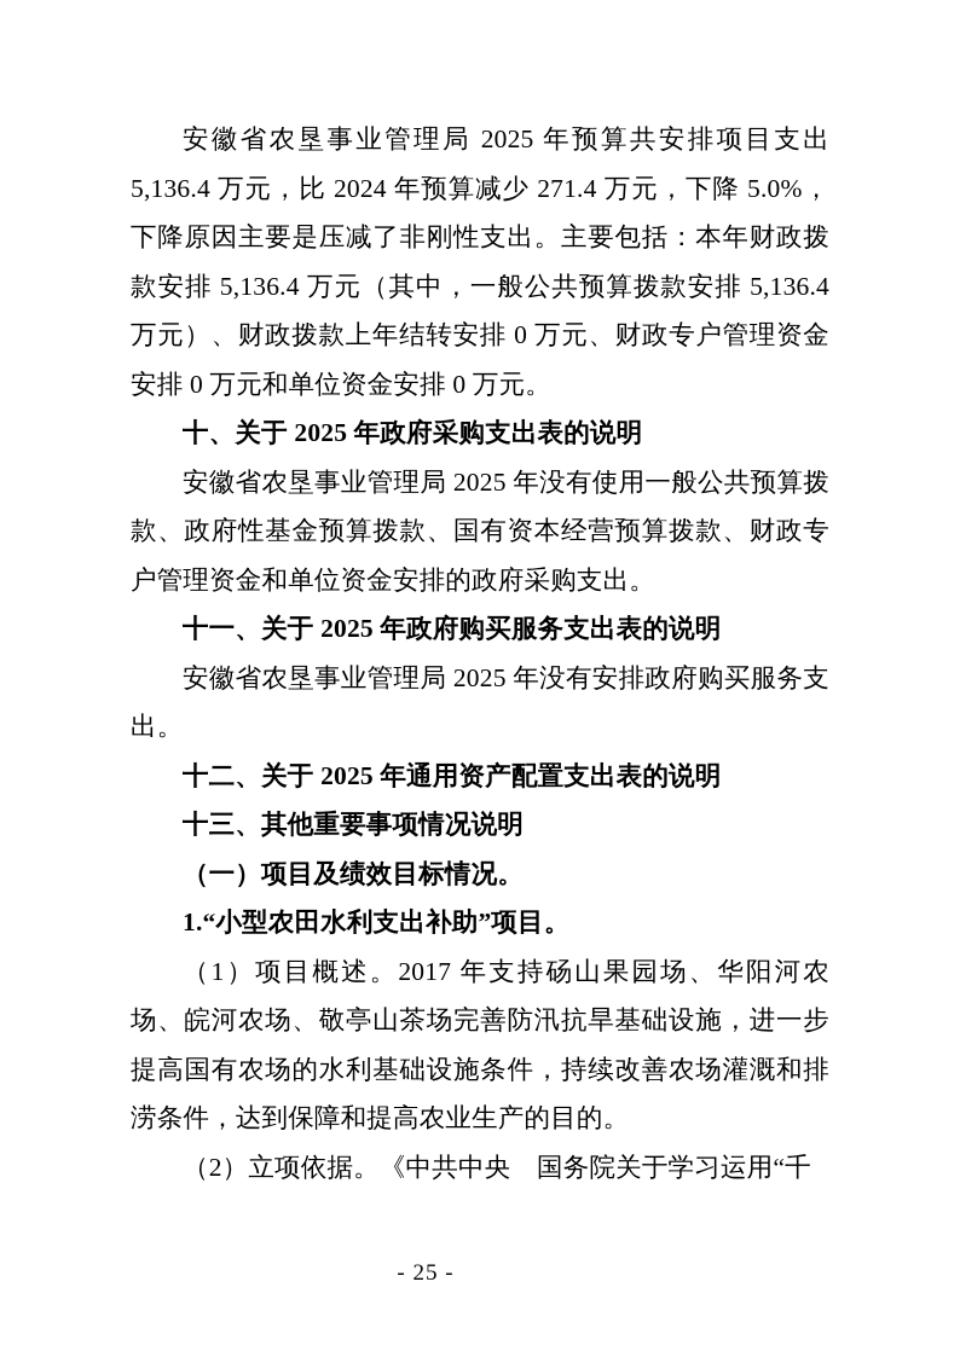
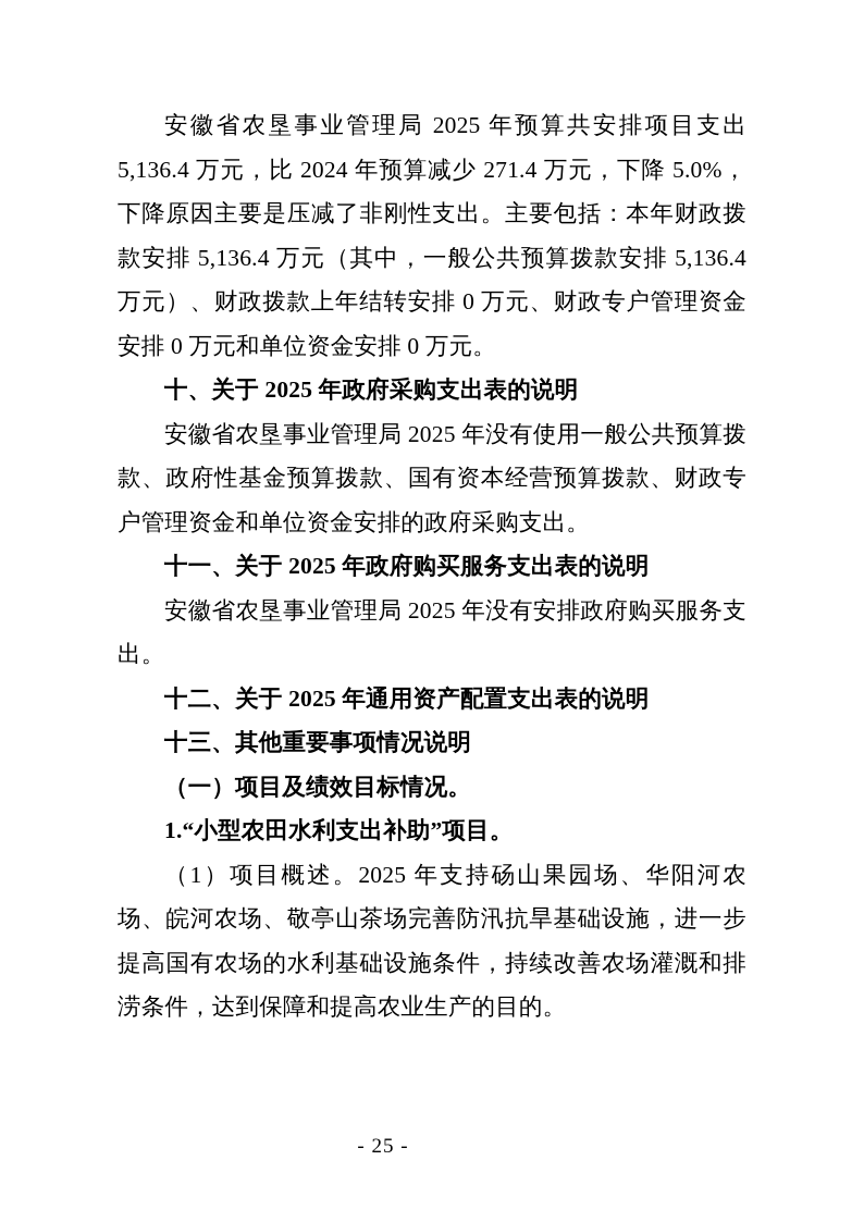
  安徽省农垦事业管理局 2025 年预算共安排项目支出 5,136.4 万元，比 2024 年预算减少 271.4 万元，下降 5.0%，下降原因主要是压减了非刚性支出。主要包括：本年财政拨款安排 5,136.4 万元（其中，一般公共预算拨款安排 5,136.4 万元）、财政拨款上年结转安排 0 万元、财政专户管理资金安排 0 万元和单位资金安排 0 万元。
  十、关于 2025 年政府采购支出表的说明
  安徽省农垦事业管理局 2025 年没有使用一般公共预算拨款、政府性基金预算拨款、国有资本经营预算拨款、财政专户管理资金和单位资金安排的政府采购支出。
  十一、关于 2025 年政府购买服务支出表的说明
  安徽省农垦事业管理局 2025 年没有安排政府购买服务支出。
  十二、关于 2025 年通用资产配置支出表的说明
  十三、其他重要事项情况说明
  （一）项目及绩效目标情况。
  1.“小型农田水利支出补助”项目。
- （1）项目概述。2017 年支持砀山果园场、华阳河农场、皖河农场、敬亭山茶场完善防汛抗旱基础设施，进一步提高国有农场的水利基础设施条件，持续改善农场灌溉和排涝条件，达到保障和提高农业生产的目的。
+ （1）项目概述。2025 年支持砀山果园场、华阳河农场、皖河农场、敬亭山茶场完善防汛抗旱基础设施，进一步提高国有农场的水利基础设施条件，持续改善农场灌溉和排涝条件，达到保障和提高农业生产的目的。
- （2）立项依据。《中共中央 国务院关于学习运用“千
  - 25 -
